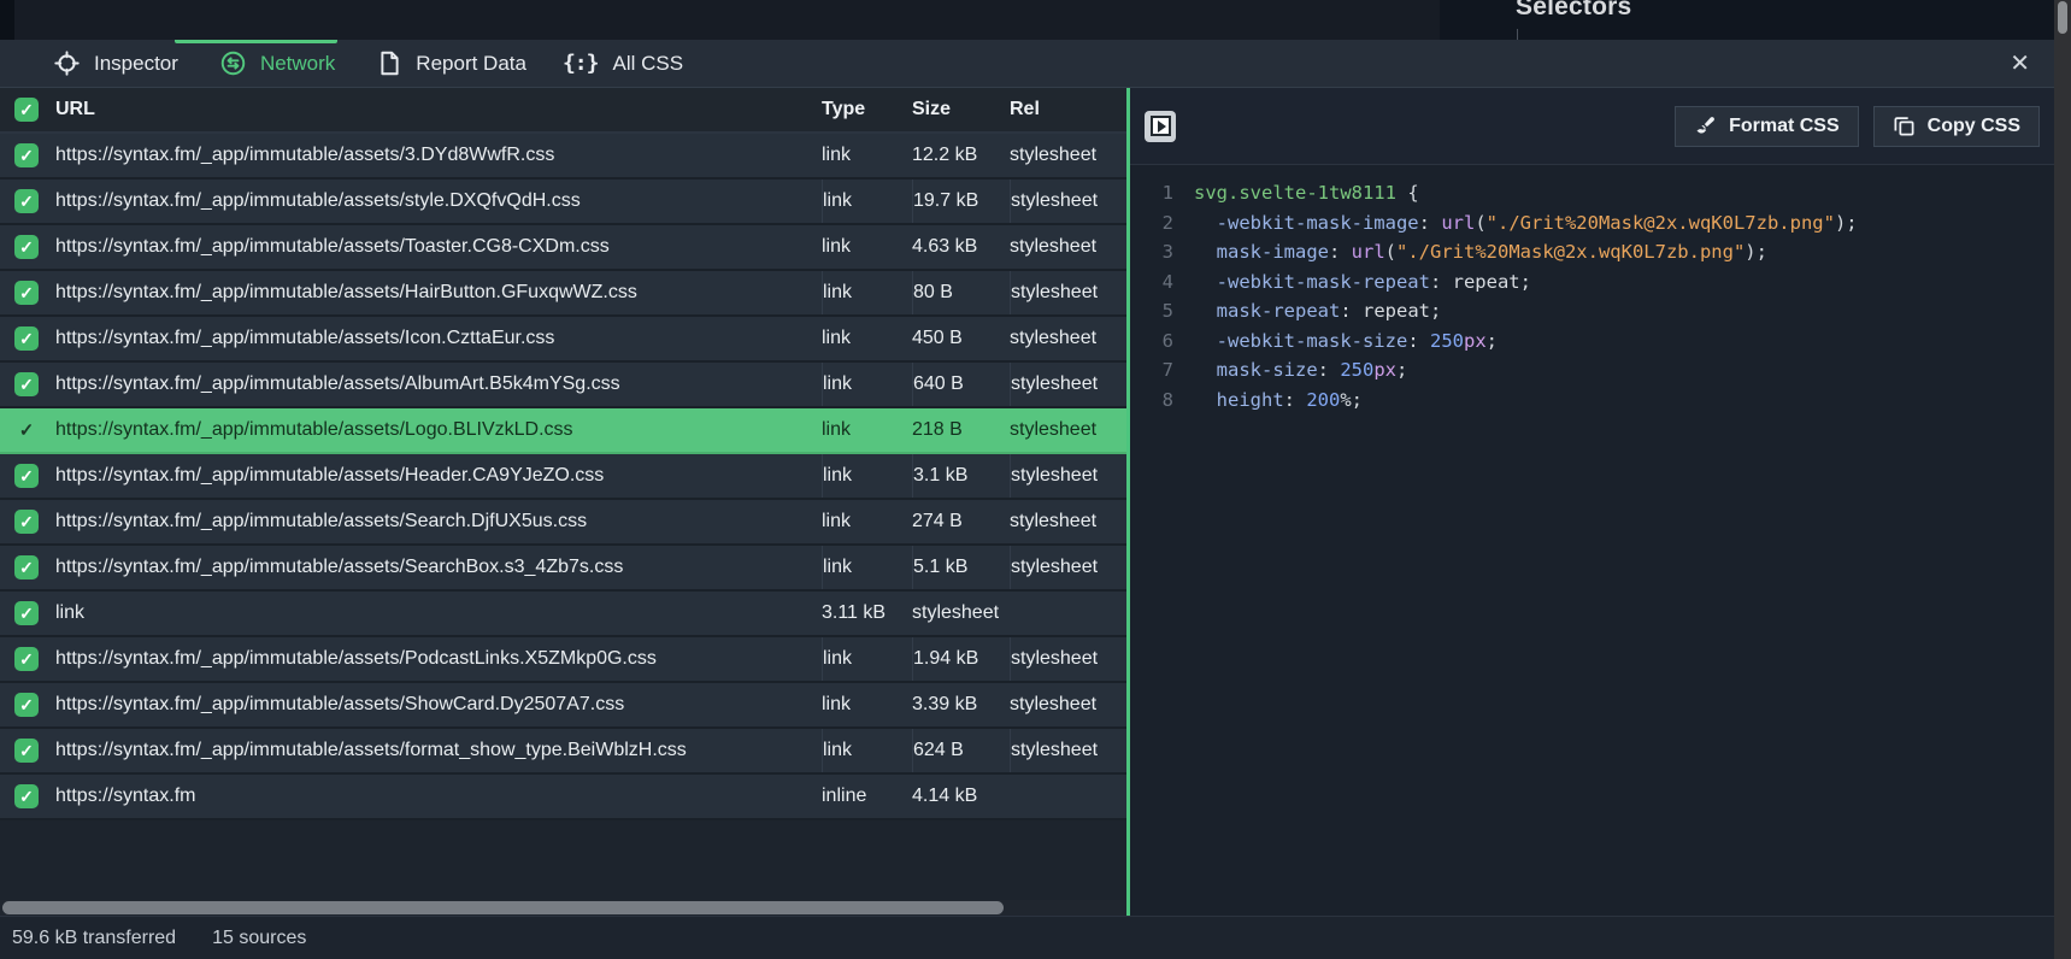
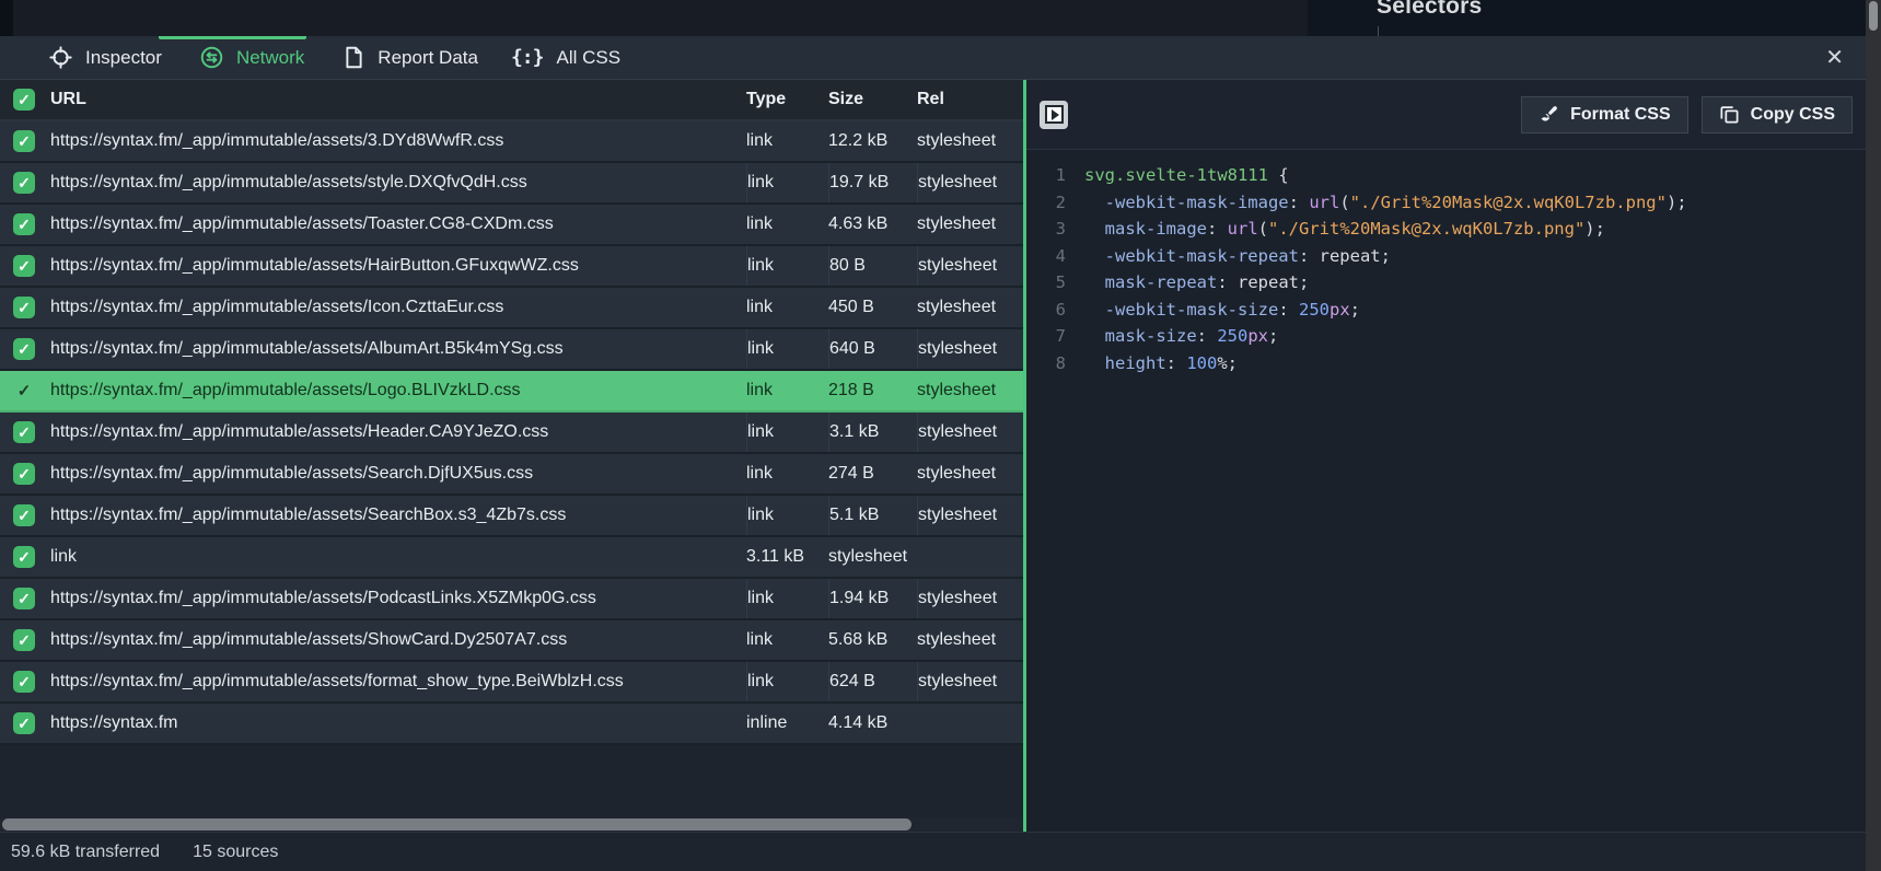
  Selectors
  Inspector
  Network
  Report Data
  {:}
  All CSS
  ✕
  ✓
  URL
  Type
  Size
  Rel
  ✓
  https://syntax.fm/_app/immutable/assets/3.DYd8WwfR.css
  link
  12.2 kB
  stylesheet
  ✓
  https://syntax.fm/_app/immutable/assets/style.DXQfvQdH.css
  link
  19.7 kB
  stylesheet
  ✓
  https://syntax.fm/_app/immutable/assets/Toaster.CG8-CXDm.css
  link
  4.63 kB
  stylesheet
  ✓
  https://syntax.fm/_app/immutable/assets/HairButton.GFuxqwWZ.css
  link
  80 B
  stylesheet
  ✓
  https://syntax.fm/_app/immutable/assets/Icon.CzttaEur.css
  link
  450 B
  stylesheet
  ✓
  https://syntax.fm/_app/immutable/assets/AlbumArt.B5k4mYSg.css
  link
  640 B
  stylesheet
  ✓
  https://syntax.fm/_app/immutable/assets/Logo.BLIVzkLD.css
  link
  218 B
  stylesheet
  ✓
  https://syntax.fm/_app/immutable/assets/Header.CA9YJeZO.css
  link
  3.1 kB
  stylesheet
  ✓
  https://syntax.fm/_app/immutable/assets/Search.DjfUX5us.css
  link
  274 B
  stylesheet
  ✓
  https://syntax.fm/_app/immutable/assets/SearchBox.s3_4Zb7s.css
  link
  5.1 kB
  stylesheet
  ✓
  link
  3.11 kB
  stylesheet
  ✓
  https://syntax.fm/_app/immutable/assets/PodcastLinks.X5ZMkp0G.css
  link
  1.94 kB
  stylesheet
  ✓
  https://syntax.fm/_app/immutable/assets/ShowCard.Dy2507A7.css
  link
- 3.39 kB
+ 5.68 kB
  stylesheet
  ✓
  https://syntax.fm/_app/immutable/assets/format_show_type.BeiWblzH.css
  link
  624 B
  stylesheet
  ✓
  https://syntax.fm
  inline
  4.14 kB
  Format CSS
  Copy CSS
  1
  svg.svelte-1tw8111
  {
  2
  -webkit-mask-image
  :
  url
  (
  "./Grit%20Mask@2x.wqK0L7zb.png"
  );
  3
  mask-image
  :
  url
  (
  "./Grit%20Mask@2x.wqK0L7zb.png"
  );
  4
  -webkit-mask-repeat
  :
  repeat
  ;
  5
  mask-repeat
  :
  repeat
  ;
  6
  -webkit-mask-size
  :
  250
  px
  ;
  7
  mask-size
  :
  250
  px
  ;
  8
  height
  :
- 200
+ 100
  %
  ;
  59.6 kB transferred
  15 sources
